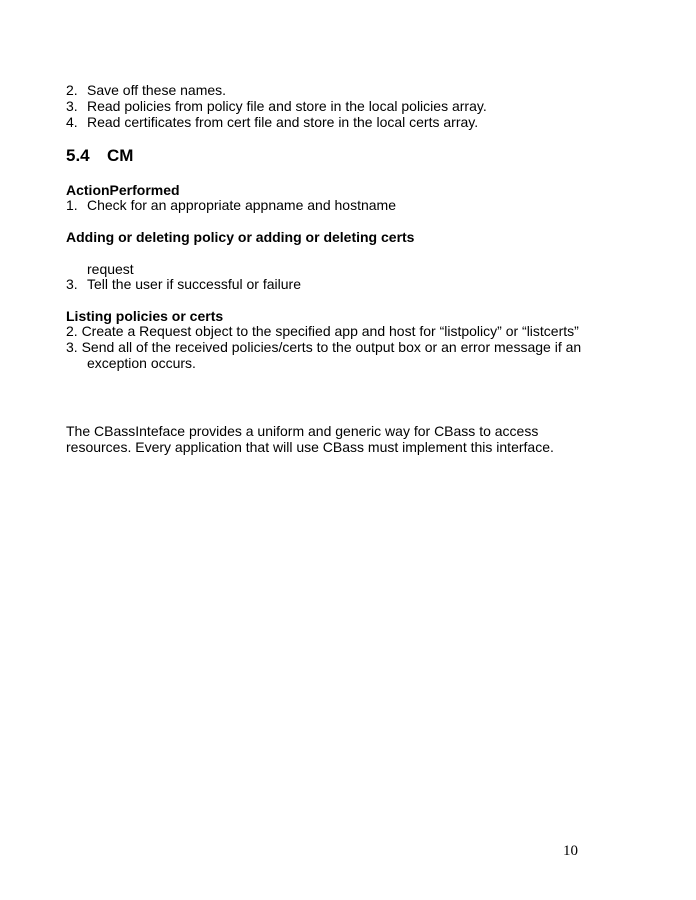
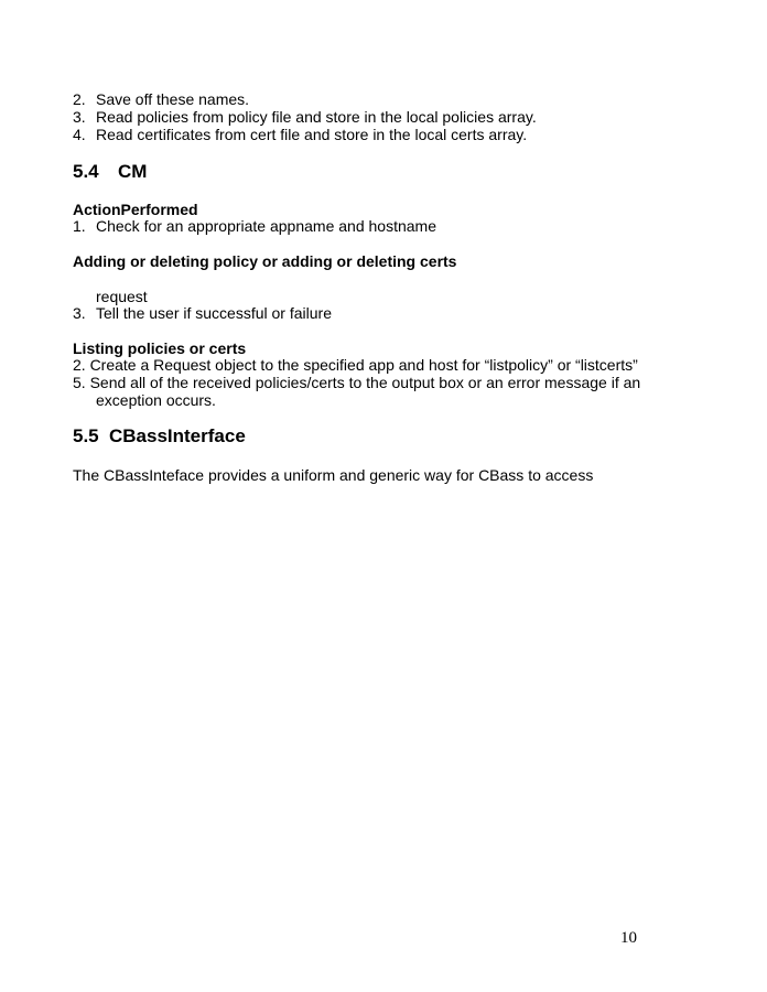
  2. Save off these names.
  3. Read policies from policy file and store in the local policies array.
  4. Read certificates from cert file and store in the local certs array.
  5.4 CM
  ActionPerformed
  1. Check for an appropriate appname and hostname
  Adding or deleting policy or adding or deleting certs
  request
  3. Tell the user if successful or failure
  Listing policies or certs
  2. Create a Request object to the specified app and host for “listpolicy” or “listcerts”
- 3. Send all of the received policies/certs to the output box or an error message if an
+ 5. Send all of the received policies/certs to the output box or an error message if an
  exception occurs.
+ 5.5 CBassInterface
  The CBassInteface provides a uniform and generic way for CBass to access
- resources. Every application that will use CBass must implement this interface.
  10
